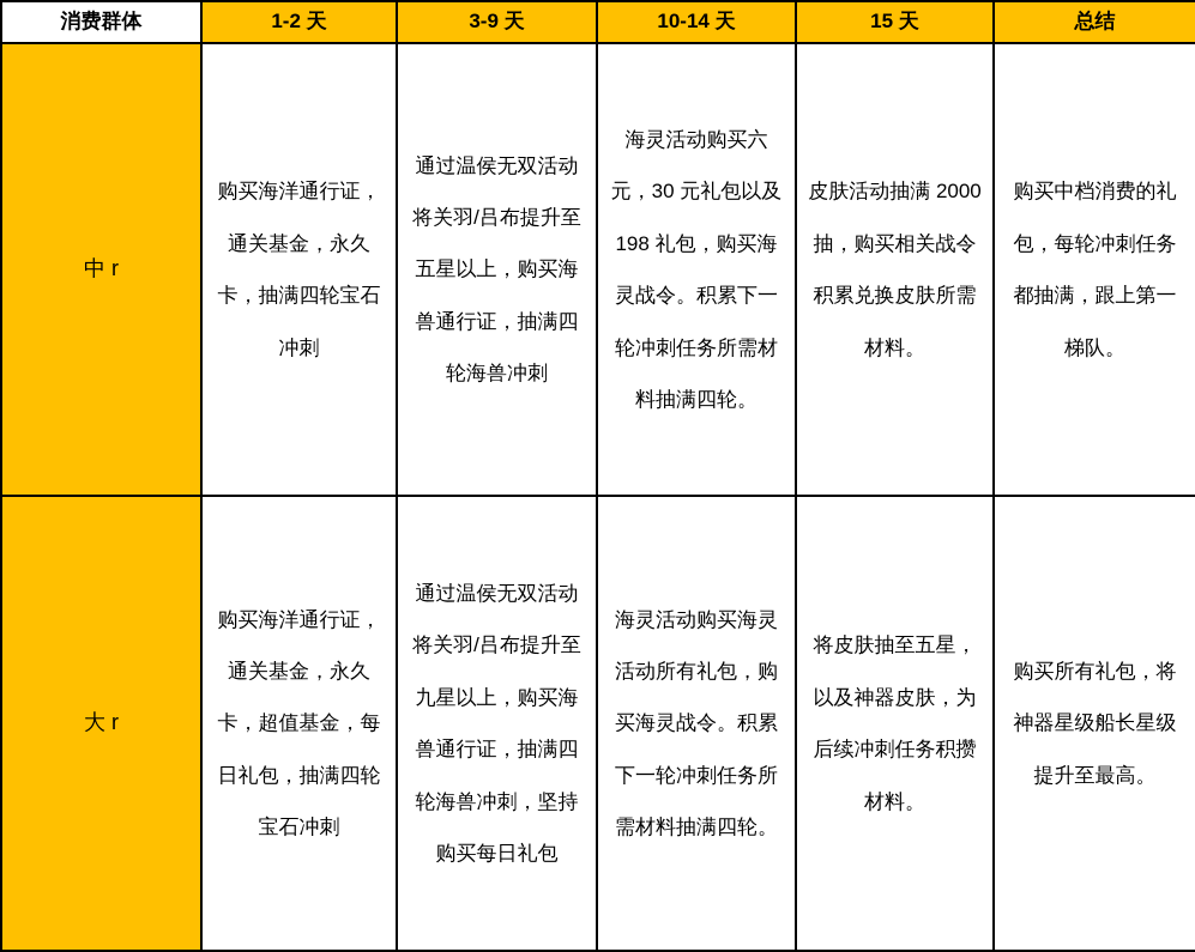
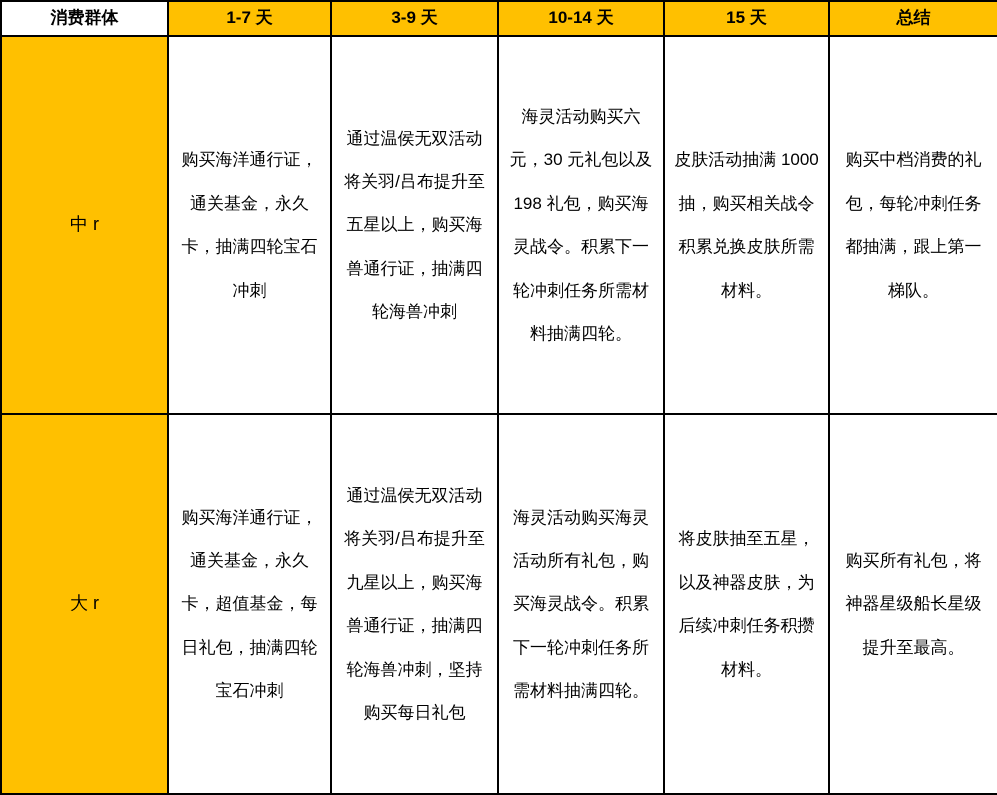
- 消费群体	1-2 天	3-9 天	10-14 天	15 天	总结
+ 消费群体	1-7 天	3-9 天	10-14 天	15 天	总结
- 中 r	购买海洋通行证，通关基金，永久卡，抽满四轮宝石冲刺	通过温侯无双活动将关羽/吕布提升至五星以上，购买海兽通行证，抽满四轮海兽冲刺	海灵活动购买六元，30 元礼包以及 198 礼包，购买海灵战令。积累下一轮冲刺任务所需材料抽满四轮。	皮肤活动抽满 2000 抽，购买相关战令积累兑换皮肤所需材料。	购买中档消费的礼包，每轮冲刺任务都抽满，跟上第一梯队。
+ 中 r	购买海洋通行证，通关基金，永久卡，抽满四轮宝石冲刺	通过温侯无双活动将关羽/吕布提升至五星以上，购买海兽通行证，抽满四轮海兽冲刺	海灵活动购买六元，30 元礼包以及 198 礼包，购买海灵战令。积累下一轮冲刺任务所需材料抽满四轮。	皮肤活动抽满 1000 抽，购买相关战令积累兑换皮肤所需材料。	购买中档消费的礼包，每轮冲刺任务都抽满，跟上第一梯队。
  大 r	购买海洋通行证，通关基金，永久卡，超值基金，每日礼包，抽满四轮宝石冲刺	通过温侯无双活动将关羽/吕布提升至九星以上，购买海兽通行证，抽满四轮海兽冲刺，坚持购买每日礼包	海灵活动购买海灵活动所有礼包，购买海灵战令。积累下一轮冲刺任务所需材料抽满四轮。	将皮肤抽至五星，以及神器皮肤，为后续冲刺任务积攒材料。	购买所有礼包，将神器星级船长星级提升至最高。
